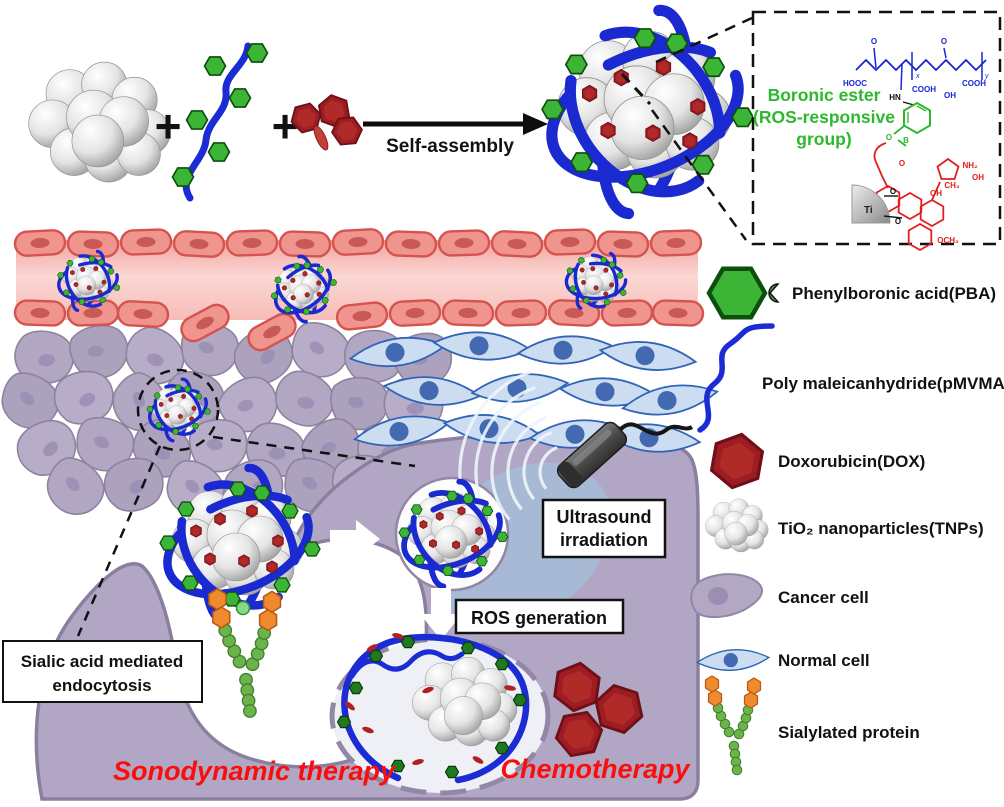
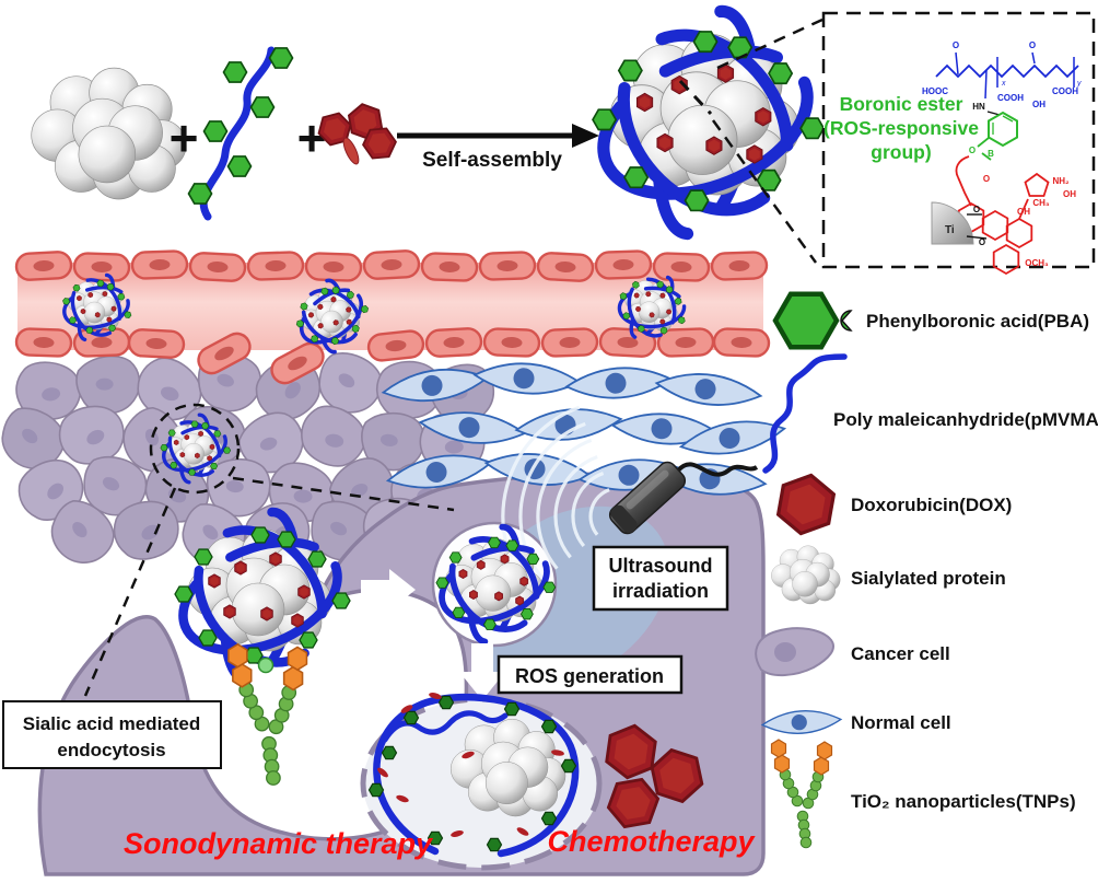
  +
  +
  Self-assembly
  Boronic ester
  (ROS-responsive
  group)
  O
  O
  HOOC
  COOH
  OH
  COOH
  HN
  O
  B
  O
  OH
  NH₂
  CH₃
  OH
  OCH₃
  Ti
  O
  O
  Ultrasound
  irradiation
  ROS generation
  Sialic acid mediated
  endocytosis
  Sonodynamic therapy
  Chemotherapy
  Phenylboronic acid(PBA)
  Poly maleicanhydride(pMVMA
  Doxorubicin(DOX)
- TiO₂ nanoparticles(TNPs)
+ Sialylated protein
  Cancer cell
  Normal cell
- Sialylated protein
+ TiO₂ nanoparticles(TNPs)
